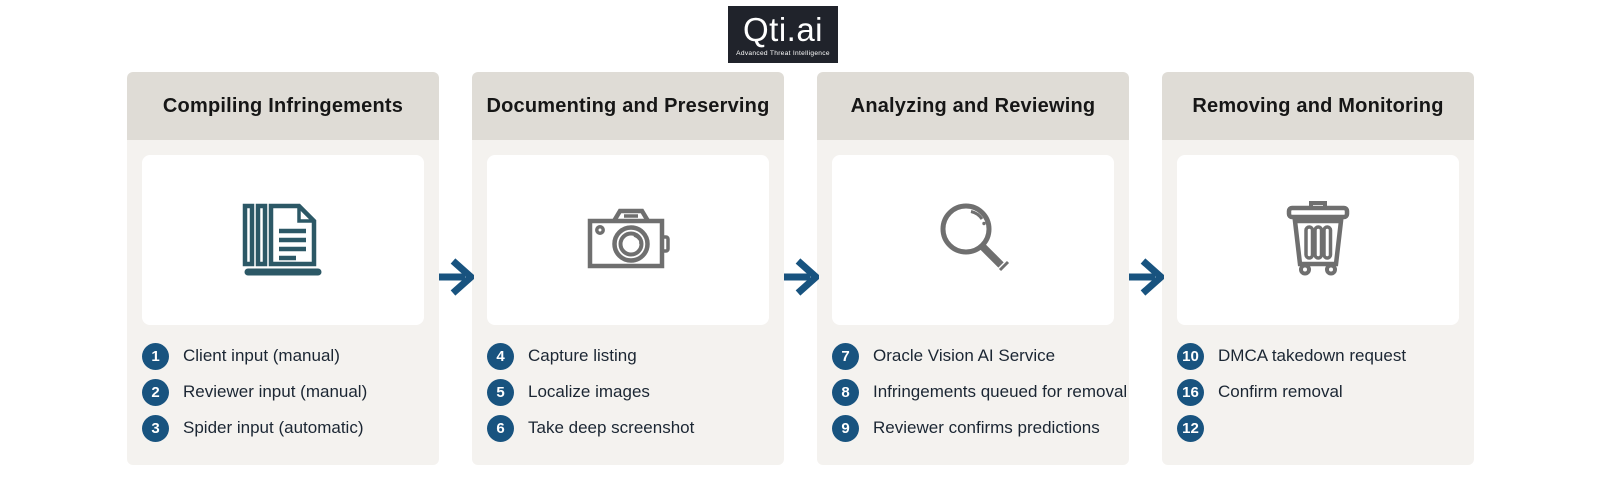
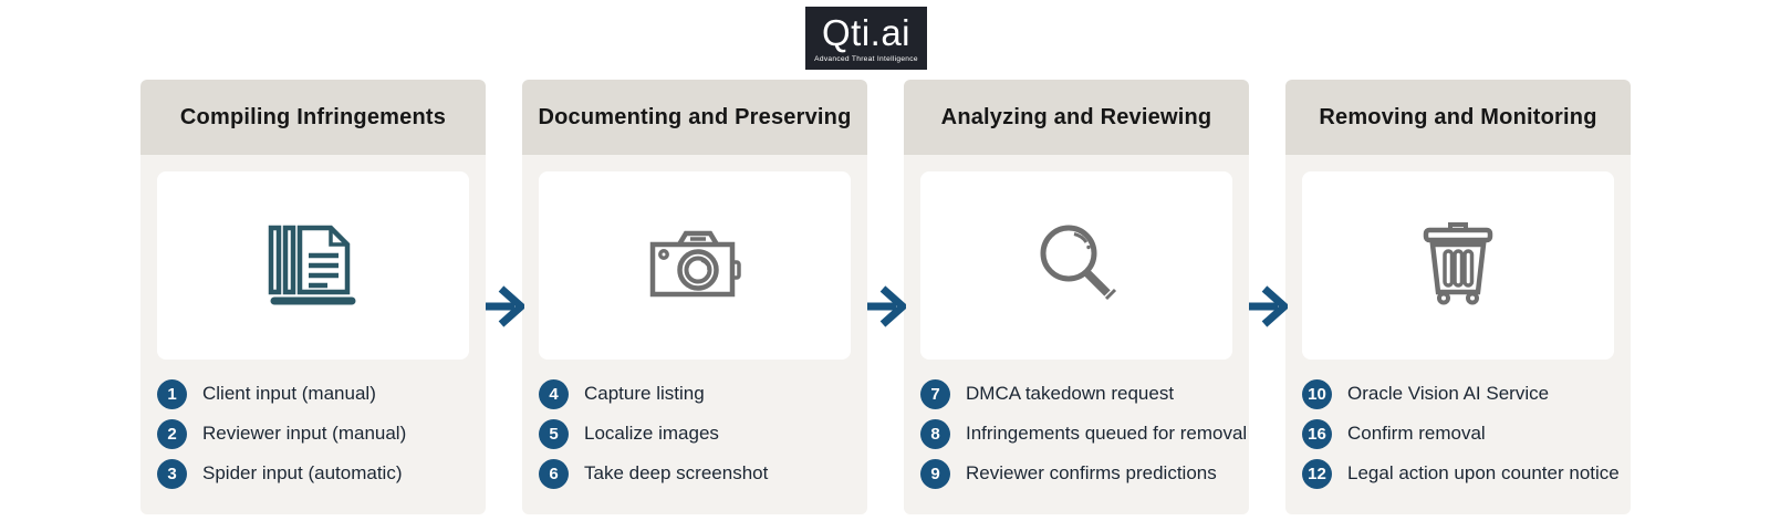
  Qti.ai
  Compiling Infringements
  1
  Client input (manual)
  2
  Reviewer input (manual)
  3
  Spider input (automatic)
  Documenting and Preserving
  4
  Capture listing
  5
  Localize images
  6
  Take deep screenshot
  Analyzing and Reviewing
  7
- Oracle Vision AI Service
+ DMCA takedown request
  8
  Infringements queued for removal
  9
  Reviewer confirms predictions
  Removing and Monitoring
  10
- DMCA takedown request
+ Oracle Vision AI Service
  16
  Confirm removal
  12
+ Legal action upon counter notice
